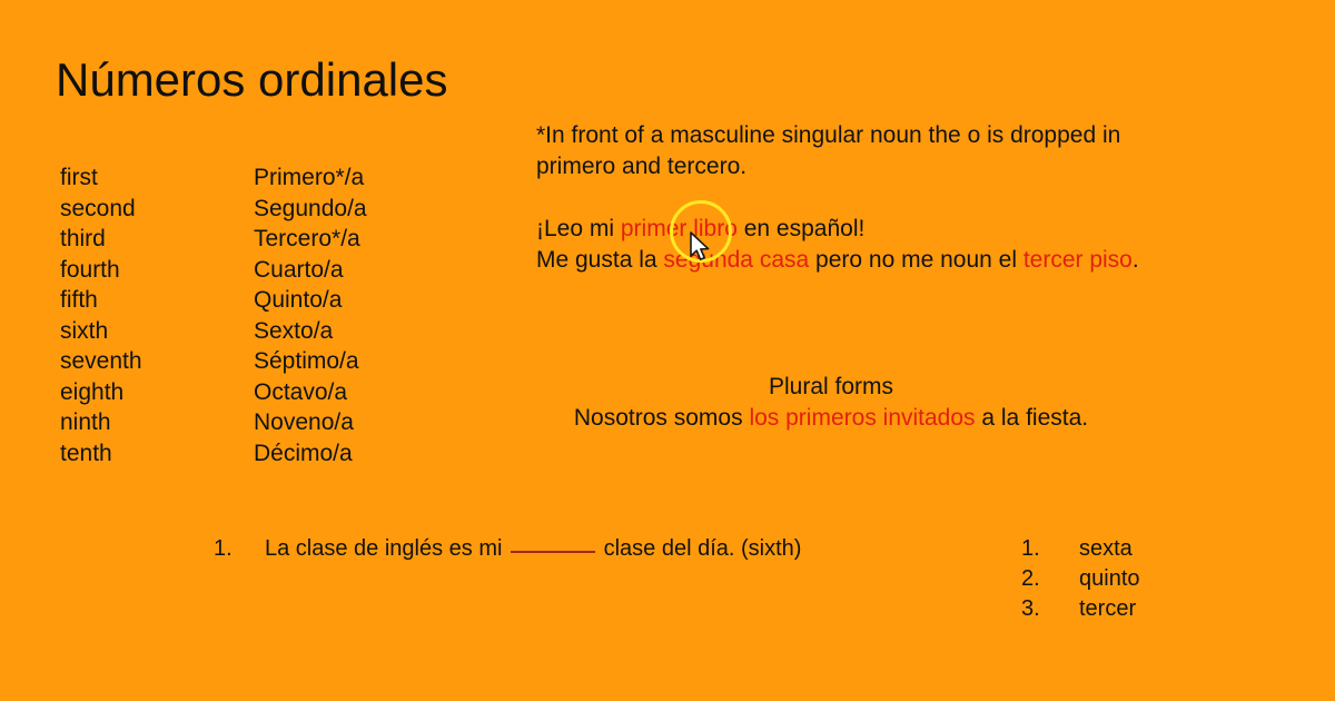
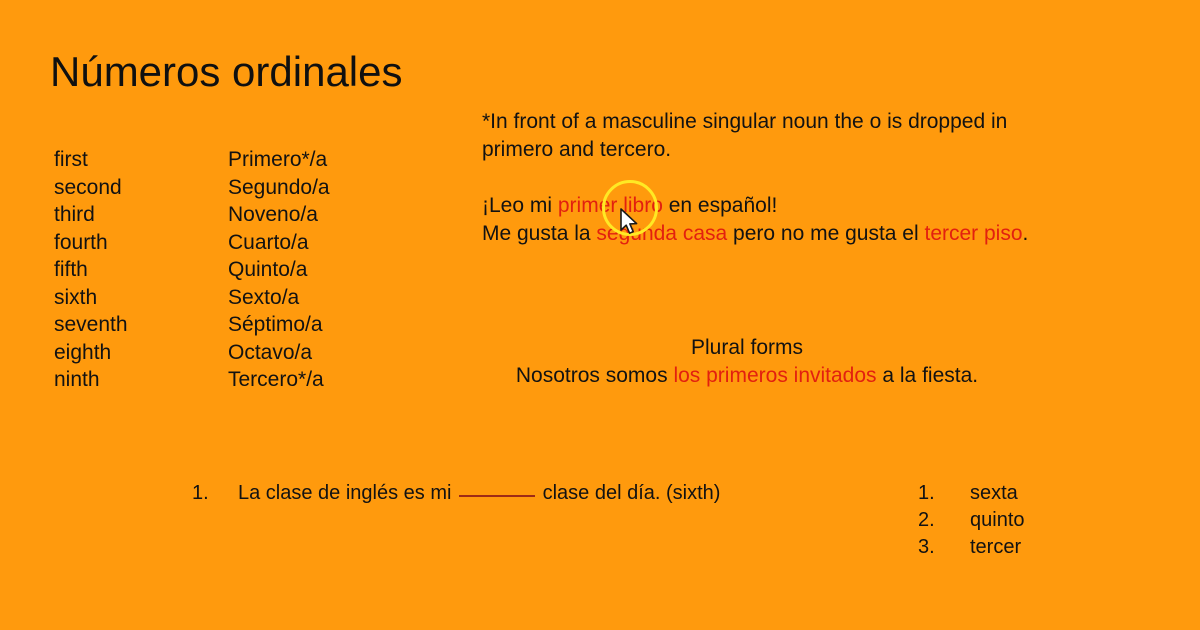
  Números ordinales
  first Primero*/a
  second Segundo/a
- third Tercero*/a
+ third Noveno/a
  fourth Cuarto/a
  fifth Quinto/a
  sixth Sexto/a
  seventh Séptimo/a
  eighth Octavo/a
- ninth Noveno/a
+ ninth Tercero*/a
- tenth Décimo/a
  *In front of a masculine singular noun the o is dropped in primero and tercero.
  ¡Leo mi primer libro en español!
- Me gusta la segunda casa pero no me noun el tercer piso.
+ Me gusta la segunda casa pero no me gusta el tercer piso.
  Plural forms
  Nosotros somos los primeros invitados a la fiesta.
  1. La clase de inglés es mi clase del día. (sixth)
  1. sexta
  2. quinto
  3. tercer
